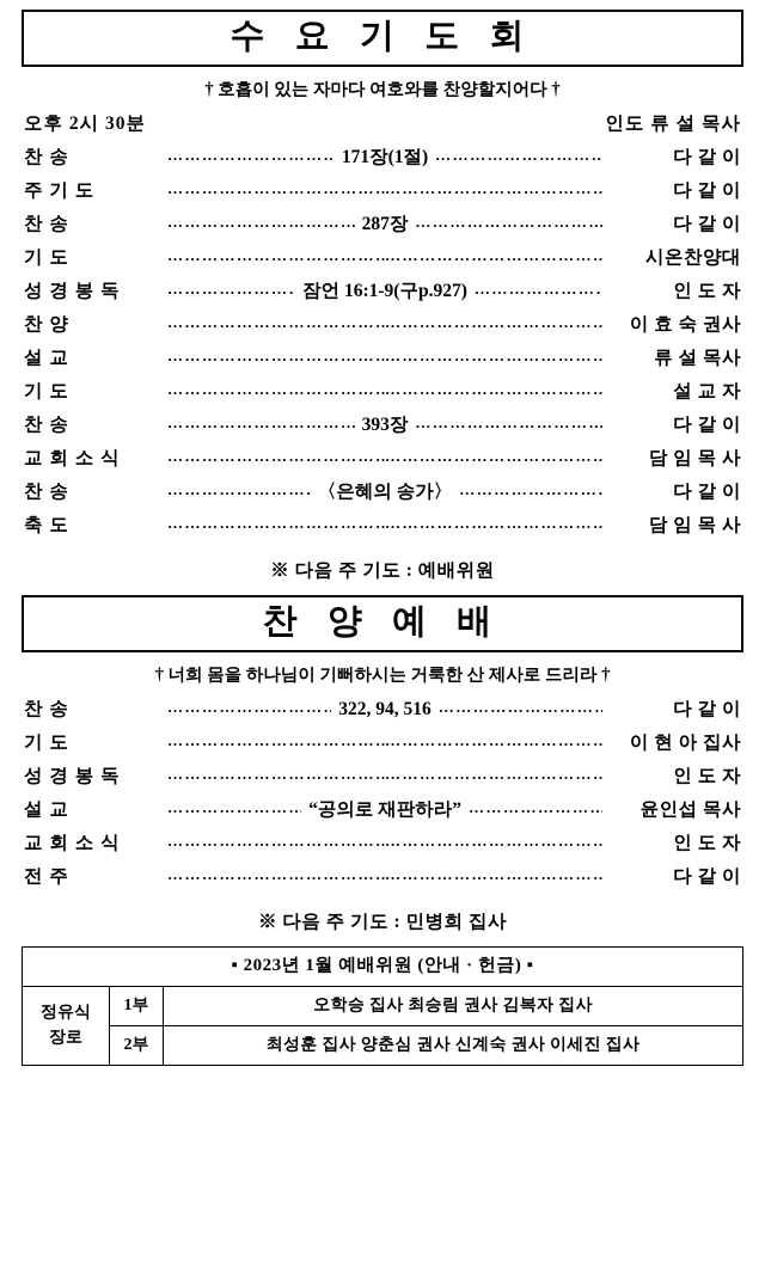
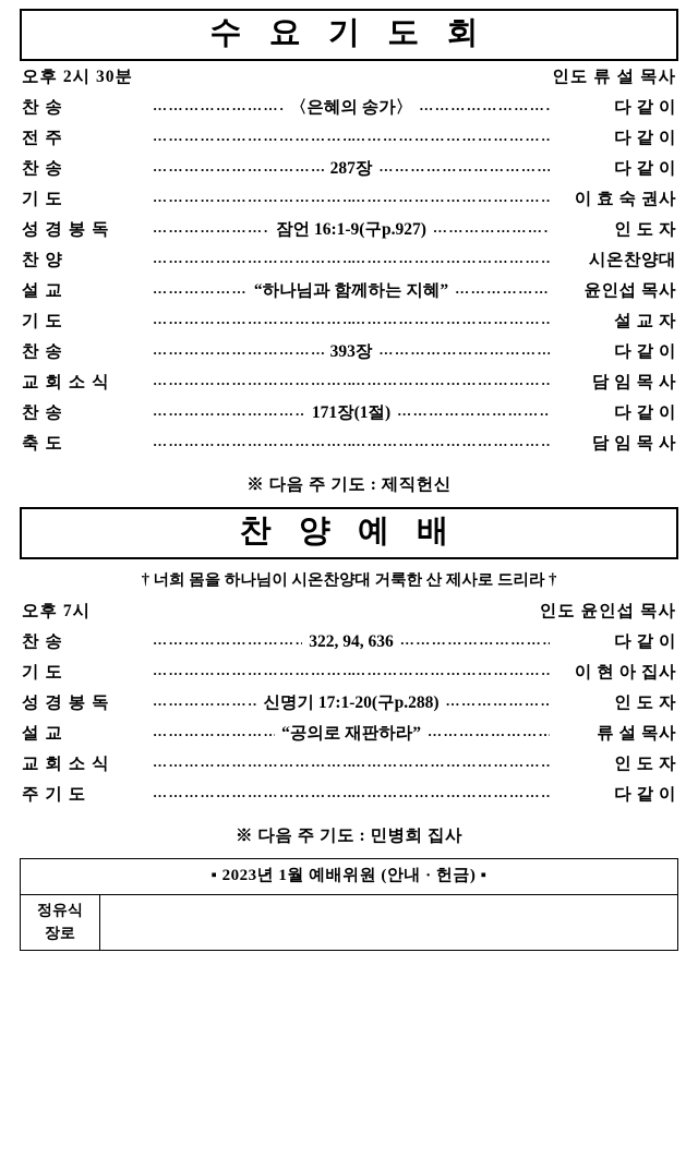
  수 요 기 도 회
- † 호흡이 있는 자마다 여호와를 찬양할지어다 †
  오후 2시 30분
  인도 류 설 목사
  찬 송
- 171장(1절)
+ 〈은혜의 송가〉
  다 같 이
- 주 기 도
+ 전 주
  다 같 이
  찬 송
  287장
  다 같 이
  기 도
- 시온찬양대
+ 이 효 숙 권사
  성 경 봉 독
  잠언 16:1-9(구p.927)
  인 도 자
  찬 양
- 이 효 숙 권사
+ 시온찬양대
  설 교
+ “하나님과 함께하는 지혜”
- 류 설 목사
+ 윤인섭 목사
  기 도
  설 교 자
  찬 송
  393장
  다 같 이
  교 회 소 식
  담 임 목 사
  찬 송
- 〈은혜의 송가〉
+ 171장(1절)
  다 같 이
  축 도
  담 임 목 사
- ※ 다음 주 기도 : 예배위원
+ ※ 다음 주 기도 : 제직헌신
  찬 양 예 배
- † 너희 몸을 하나님이 기뻐하시는 거룩한 산 제사로 드리라 †
+ † 너희 몸을 하나님이 시온찬양대 거룩한 산 제사로 드리라 †
+ 오후 7시
+ 인도 윤인섭 목사
  찬 송
- 322, 94, 516
+ 322, 94, 636
  다 같 이
  기 도
  이 현 아 집사
  성 경 봉 독
+ 신명기 17:1-20(구p.288)
  인 도 자
  설 교
  “공의로 재판하라”
- 윤인섭 목사
+ 류 설 목사
  교 회 소 식
  인 도 자
- 전 주
+ 주 기 도
  다 같 이
  ※ 다음 주 기도 : 민병희 집사
  ▪ 2023년 1월 예배위원 (안내 · 헌금) ▪
  정유식
  장로
- 1부
- 오학승 집사 최승림 권사 김복자 집사
- 2부
- 최성훈 집사 양춘심 권사 신계숙 권사 이세진 집사
